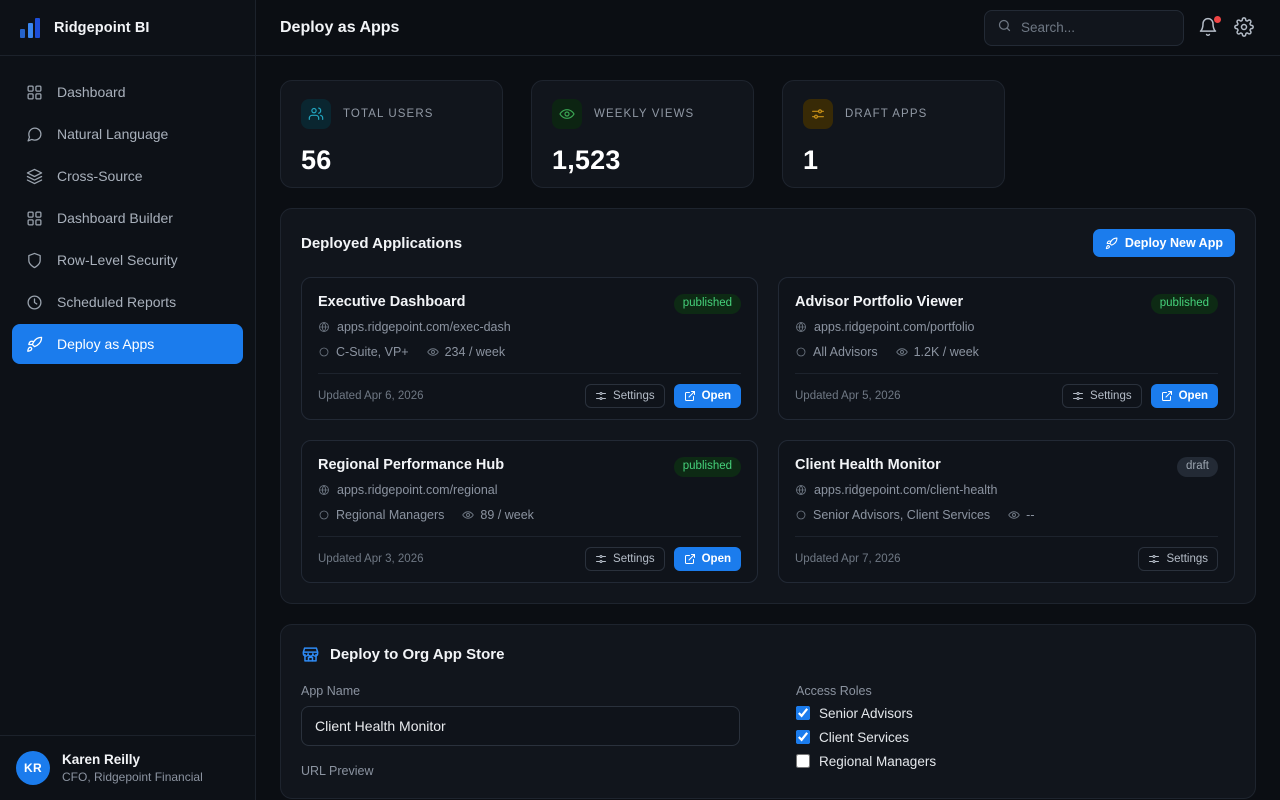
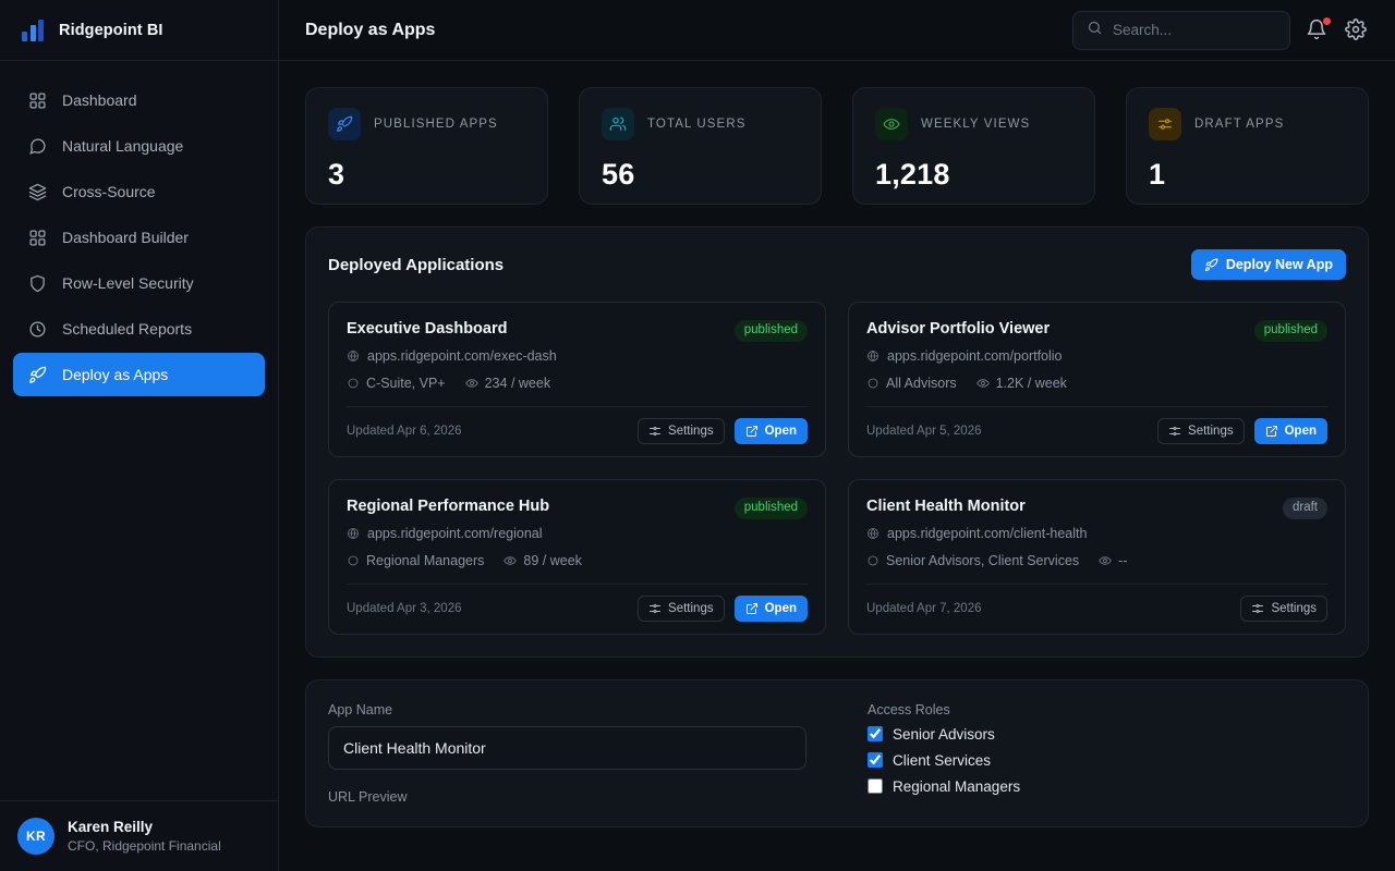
  Ridgepoint BI
  Dashboard
  Natural Language
  Cross-Source
  Dashboard Builder
  Row-Level Security
  Scheduled Reports
  Deploy as Apps
  KR
  Karen Reilly
  CFO, Ridgepoint Financial
  Deploy as Apps
  Search...
+ PUBLISHED APPS
+ 3
  TOTAL USERS
  56
  WEEKLY VIEWS
- 1,523
+ 1,218
  DRAFT APPS
  1
  Deployed Applications
  Deploy New App
  Executive Dashboard
  published
  apps.ridgepoint.com/exec-dash
  C-Suite, VP+
  234 / week
  Updated Apr 6, 2026
  Settings
  Open
  Advisor Portfolio Viewer
  published
  apps.ridgepoint.com/portfolio
  All Advisors
  1.2K / week
  Updated Apr 5, 2026
  Settings
  Open
  Regional Performance Hub
  published
  apps.ridgepoint.com/regional
  Regional Managers
  89 / week
  Updated Apr 3, 2026
  Settings
  Open
  Client Health Monitor
  draft
  apps.ridgepoint.com/client-health
  Senior Advisors, Client Services
  --
  Updated Apr 7, 2026
  Settings
- Deploy to Org App Store
  App Name
  Client Health Monitor
  URL Preview
  Access Roles
  Senior Advisors
  Client Services
  Regional Managers
